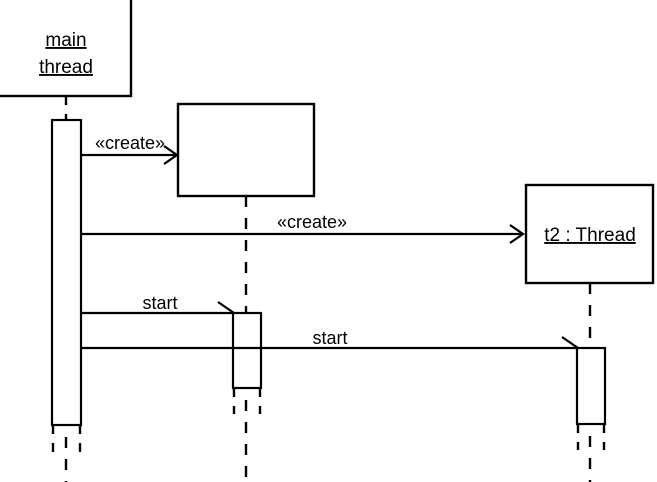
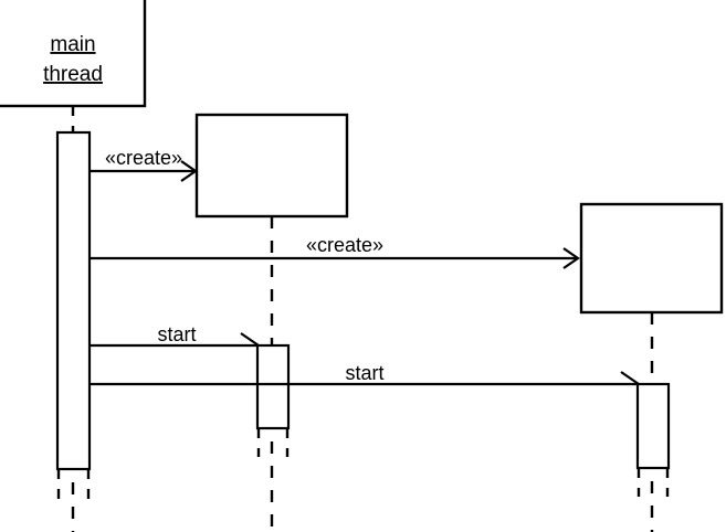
  main
  thread
- t2 : Thread
  «create»
  «create»
  start
  start
